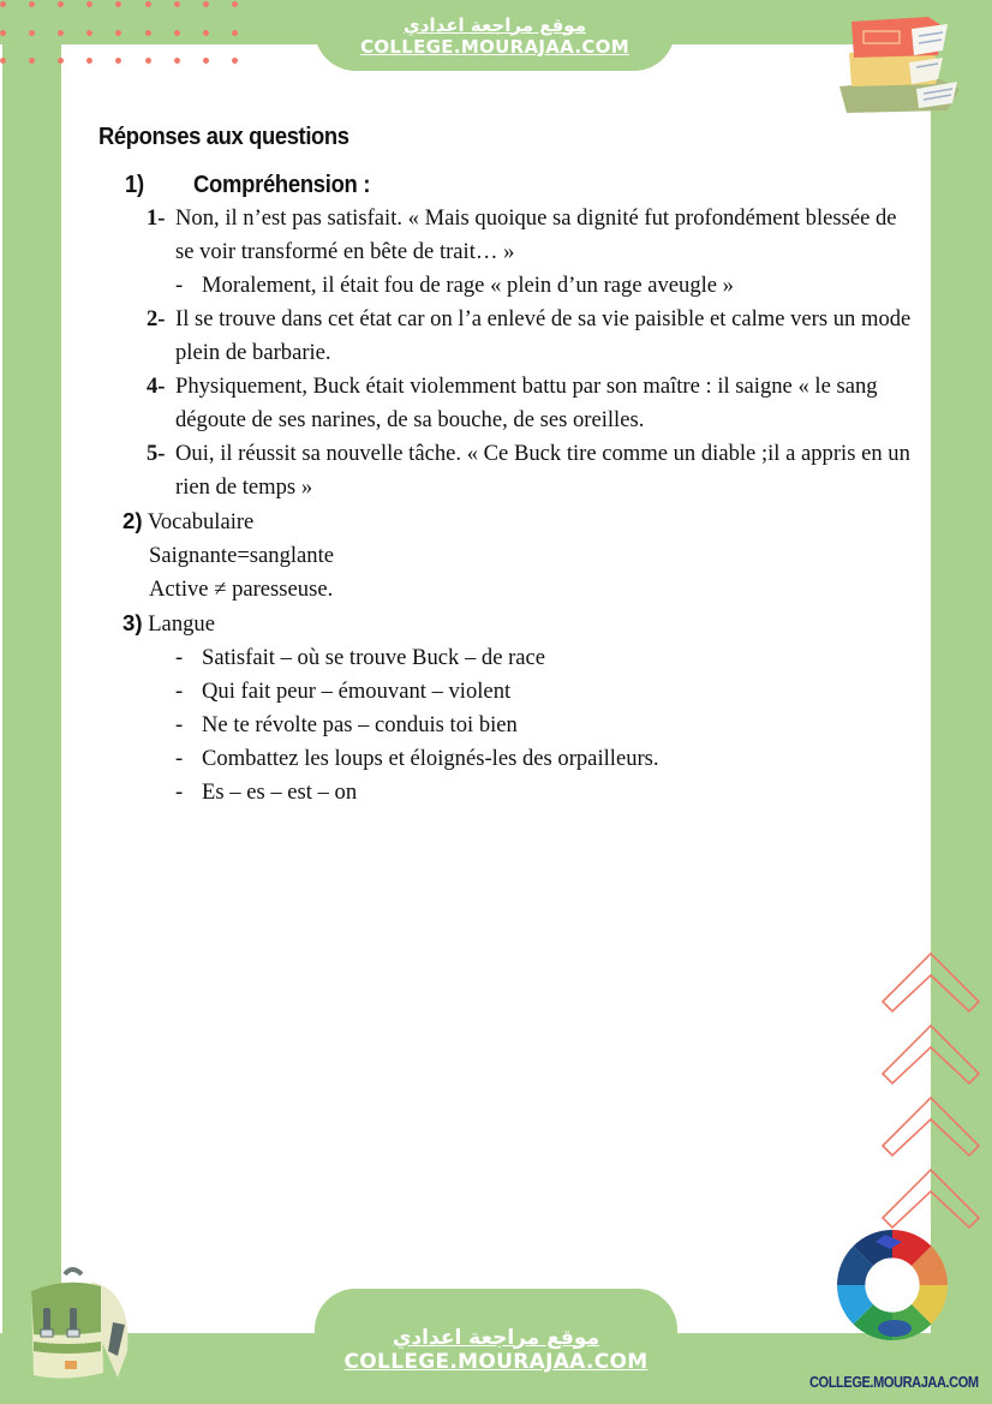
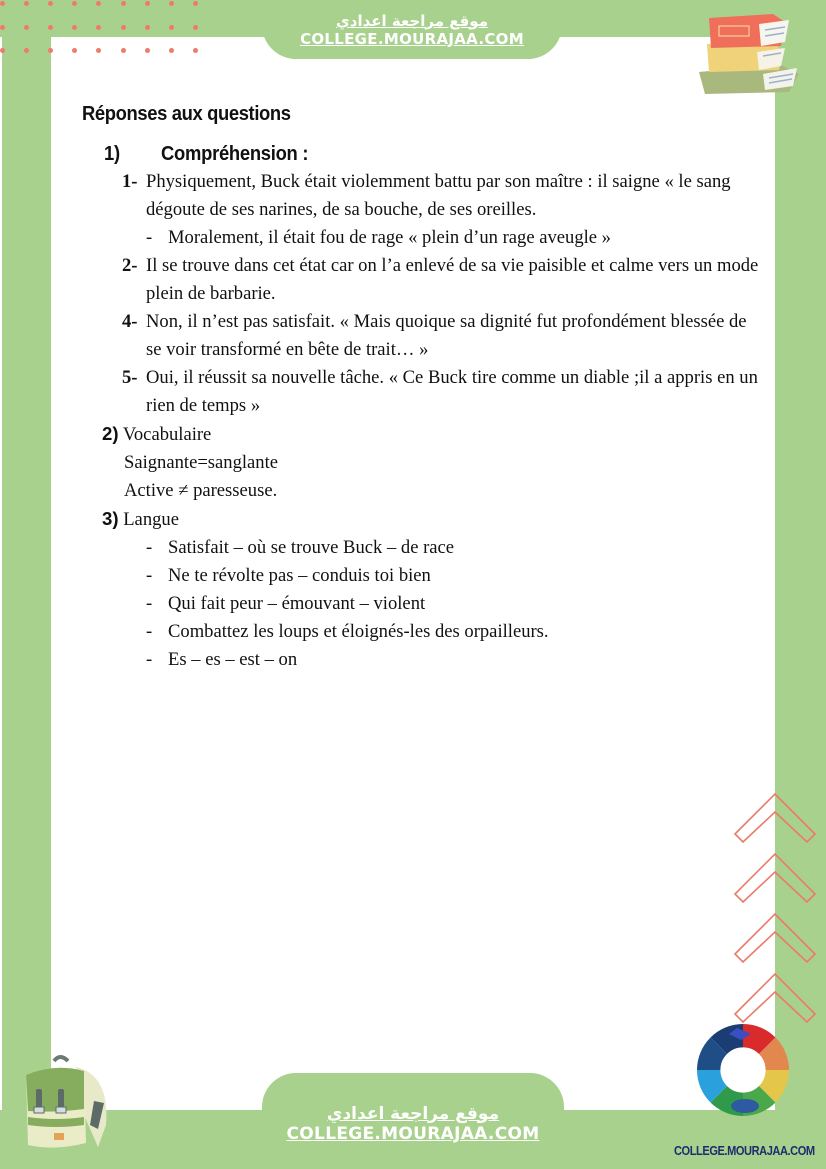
  موقع مراجعة اعدادي
  COLLEGE.MOURAJAA.COM
  موقع مراجعة اعدادي
  COLLEGE.MOURAJAA.COM
  COLLEGE.MOURAJAA.COM
  Réponses aux questions
  1)
  Compréhension :
  1-
- Non, il n’est pas satisfait. « Mais quoique sa dignité fut profondément blessée de se voir transformé en bête de trait… »
+ Physiquement, Buck était violemment battu par son maître : il saigne « le sang dégoute de ses narines, de sa bouche, de ses oreilles.
  -
  Moralement, il était fou de rage « plein d’un rage aveugle »
  2-
  Il se trouve dans cet état car on l’a enlevé de sa vie paisible et calme vers un mode plein de barbarie.
  4-
- Physiquement, Buck était violemment battu par son maître : il saigne « le sang dégoute de ses narines, de sa bouche, de ses oreilles.
+ Non, il n’est pas satisfait. « Mais quoique sa dignité fut profondément blessée de se voir transformé en bête de trait… »
  5-
  Oui, il réussit sa nouvelle tâche. « Ce Buck tire comme un diable ;il a appris en un rien de temps »
  2) Vocabulaire
  Saignante=sanglante
  Active ≠ paresseuse.
  3) Langue
  -
  Satisfait – où se trouve Buck – de race
  -
- Qui fait peur – émouvant – violent
+ Ne te révolte pas – conduis toi bien
  -
- Ne te révolte pas – conduis toi bien
+ Qui fait peur – émouvant – violent
  -
  Combattez les loups et éloignés-les des orpailleurs.
  -
  Es – es – est – on
